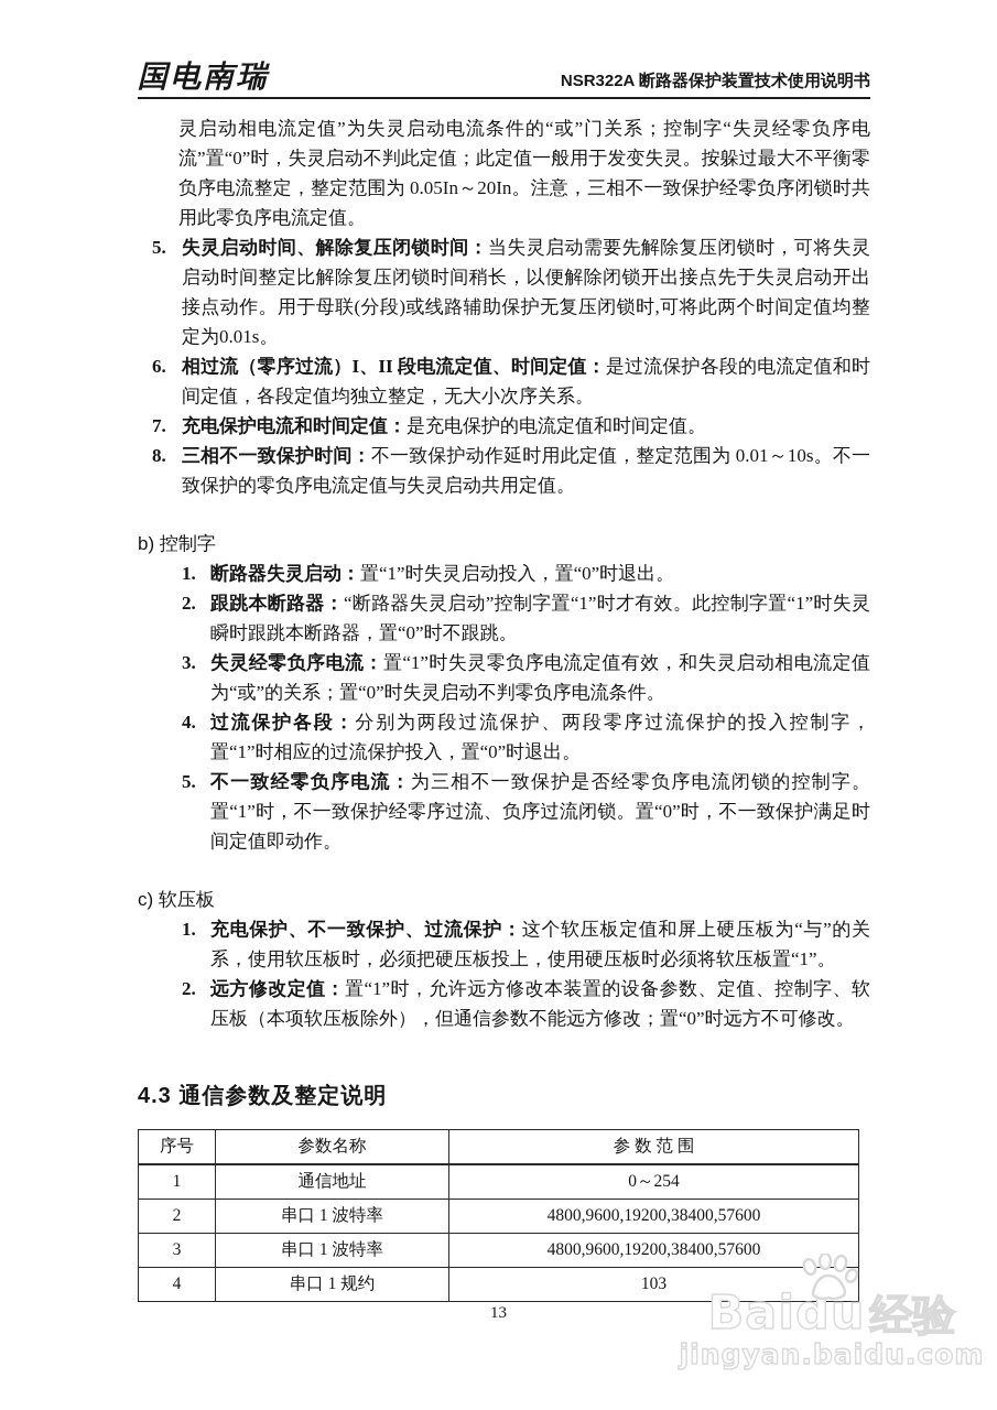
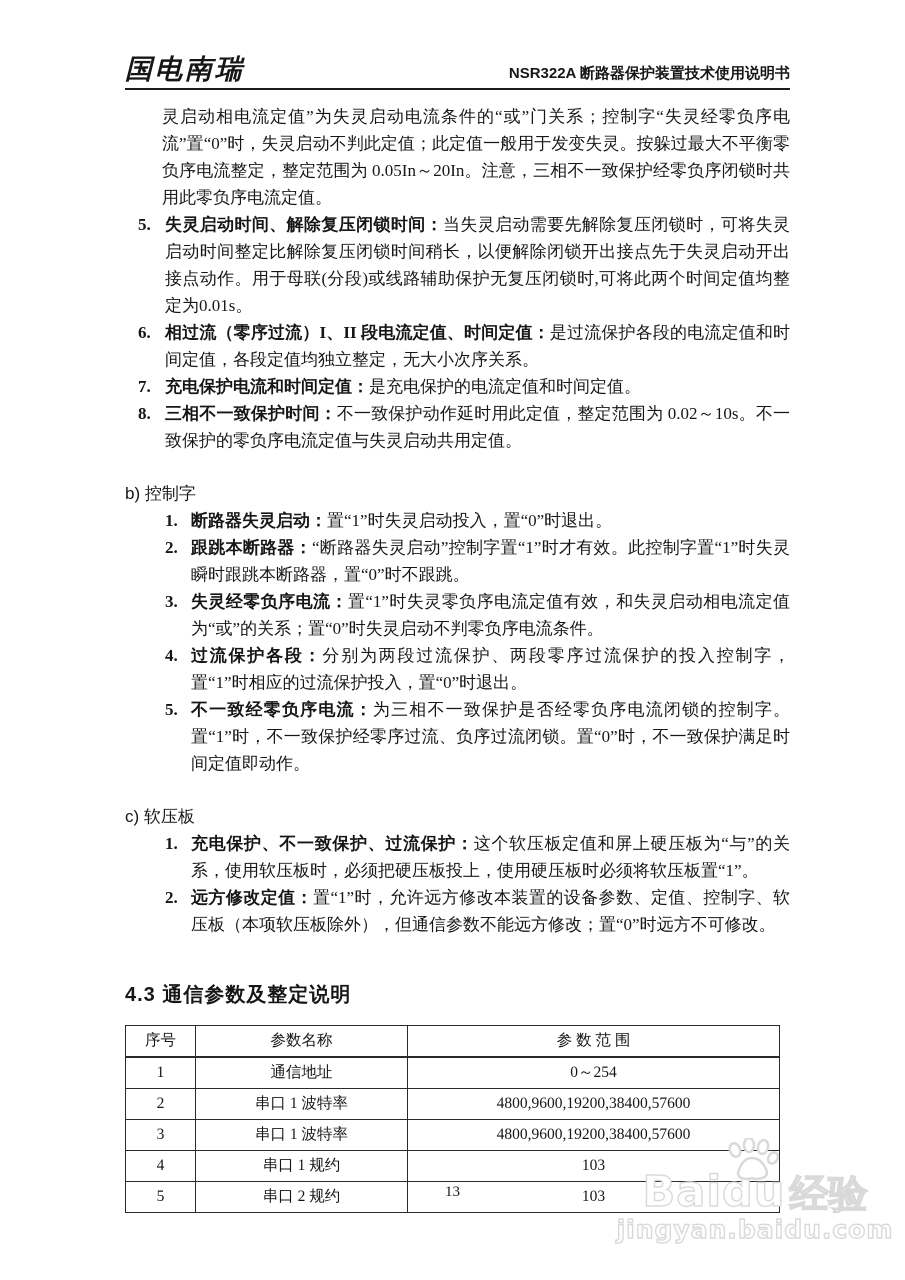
  国电南瑞
  NSR322A 断路器保护装置技术使用说明书
  灵启动相电流定值”为失灵启动电流条件的“或”门关系；控制字“失灵经零负序电流”置“0”时，失灵启动不判此定值；此定值一般用于发变失灵。按躲过最大不平衡零负序电流整定，整定范围为 0.05In～20In。注意，三相不一致保护经零负序闭锁时共用此零负序电流定值。
  5.
  失灵启动时间、解除复压闭锁时间：当失灵启动需要先解除复压闭锁时，可将失灵启动时间整定比解除复压闭锁时间稍长，以便解除闭锁开出接点先于失灵启动开出接点动作。用于母联(分段)或线路辅助保护无复压闭锁时,可将此两个时间定值均整定为0.01s。
  6.
  相过流（零序过流）I、II 段电流定值、时间定值：是过流保护各段的电流定值和时间定值，各段定值均独立整定，无大小次序关系。
  7.
  充电保护电流和时间定值：是充电保护的电流定值和时间定值。
  8.
- 三相不一致保护时间：不一致保护动作延时用此定值，整定范围为 0.01～10s。不一致保护的零负序电流定值与失灵启动共用定值。
+ 三相不一致保护时间：不一致保护动作延时用此定值，整定范围为 0.02～10s。不一致保护的零负序电流定值与失灵启动共用定值。
  b) 控制字
  1.
  断路器失灵启动：置“1”时失灵启动投入，置“0”时退出。
  2.
  跟跳本断路器：“断路器失灵启动”控制字置“1”时才有效。此控制字置“1”时失灵瞬时跟跳本断路器，置“0”时不跟跳。
  3.
  失灵经零负序电流：置“1”时失灵零负序电流定值有效，和失灵启动相电流定值为“或”的关系；置“0”时失灵启动不判零负序电流条件。
  4.
  过流保护各段：分别为两段过流保护、两段零序过流保护的投入控制字，置“1”时相应的过流保护投入，置“0”时退出。
  5.
  不一致经零负序电流：为三相不一致保护是否经零负序电流闭锁的控制字。置“1”时，不一致保护经零序过流、负序过流闭锁。置“0”时，不一致保护满足时间定值即动作。
  c) 软压板
  1.
  充电保护、不一致保护、过流保护：这个软压板定值和屏上硬压板为“与”的关系，使用软压板时，必须把硬压板投上，使用硬压板时必须将软压板置“1”。
  2.
  远方修改定值：置“1”时，允许远方修改本装置的设备参数、定值、控制字、软压板（本项软压板除外），但通信参数不能远方修改；置“0”时远方不可修改。
  4.3 通信参数及整定说明
  序号	参数名称	参 数 范 围
  1	通信地址	0～254
  2	串口 1 波特率	4800,9600,19200,38400,57600
  3	串口 1 波特率	4800,9600,19200,38400,57600
  4	串口 1 规约	103
+ 5	串口 2 规约	103
  13
  Baidu
  经验
  jingyan.baidu.com
